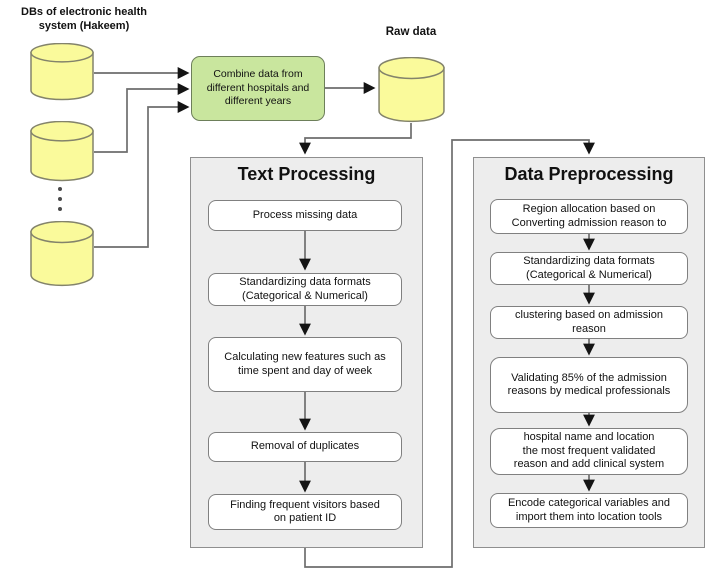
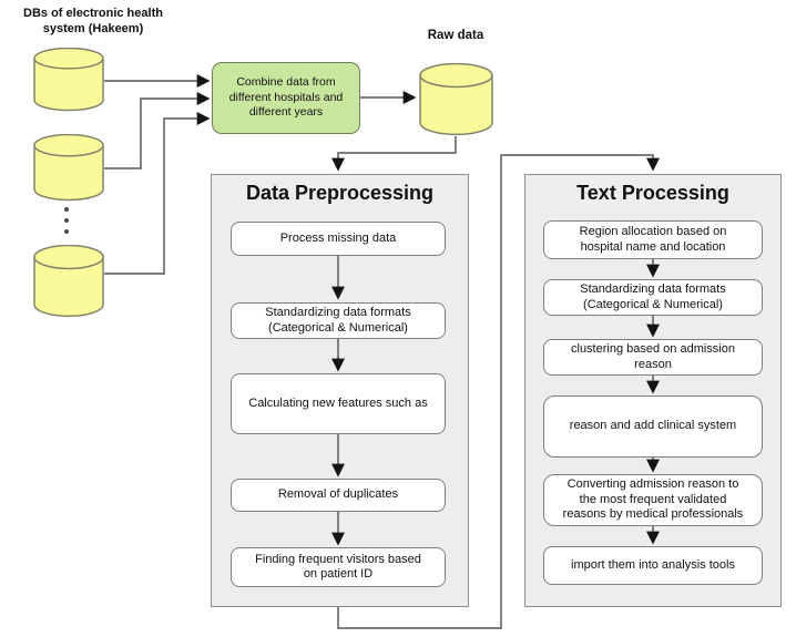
  DBs of electronic health
  system (Hakeem)
  Raw data
  Combine data from
  different hospitals and
  different years
- Text Processing
+ Data Preprocessing
  Process missing data
  Standardizing data formats
  (Categorical & Numerical)
  Calculating new features such as
- time spent and day of week
  Removal of duplicates
  Finding frequent visitors based
  on patient ID
- Data Preprocessing
+ Text Processing
  Region allocation based on
- Converting admission reason to
+ hospital name and location
  Standardizing data formats
  (Categorical & Numerical)
  clustering based on admission
  reason
- Validating 85% of the admission
- reasons by medical professionals
+ reason and add clinical system
- hospital name and location
+ Converting admission reason to
  the most frequent validated
- reason and add clinical system
+ reasons by medical professionals
- Encode categorical variables and
- import them into location tools
+ import them into analysis tools
